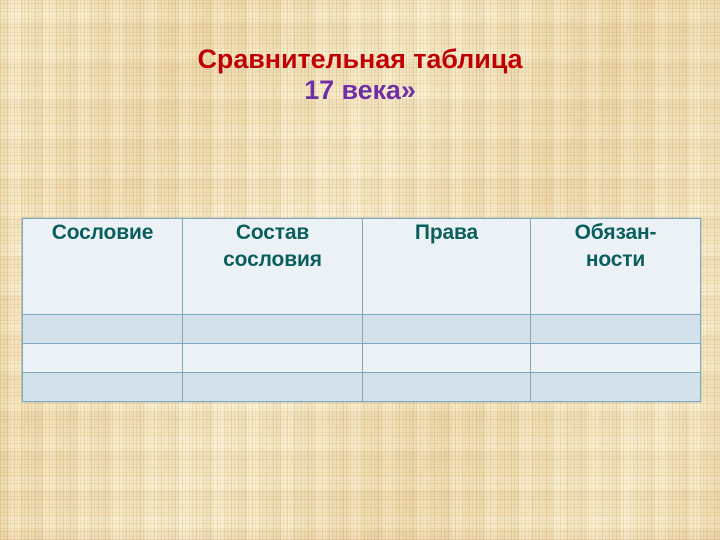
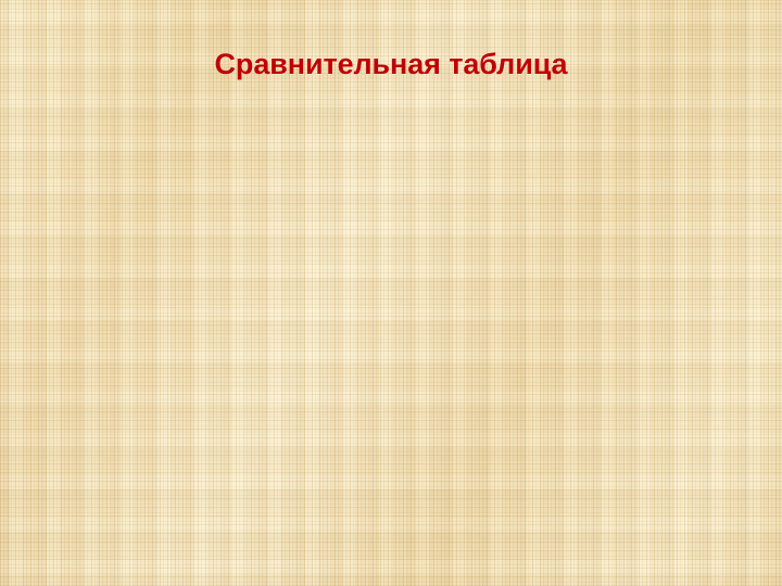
  Сравнительная таблица
- 17 века»
- Сословие	Состав сословия	Права	Обязан- ности
